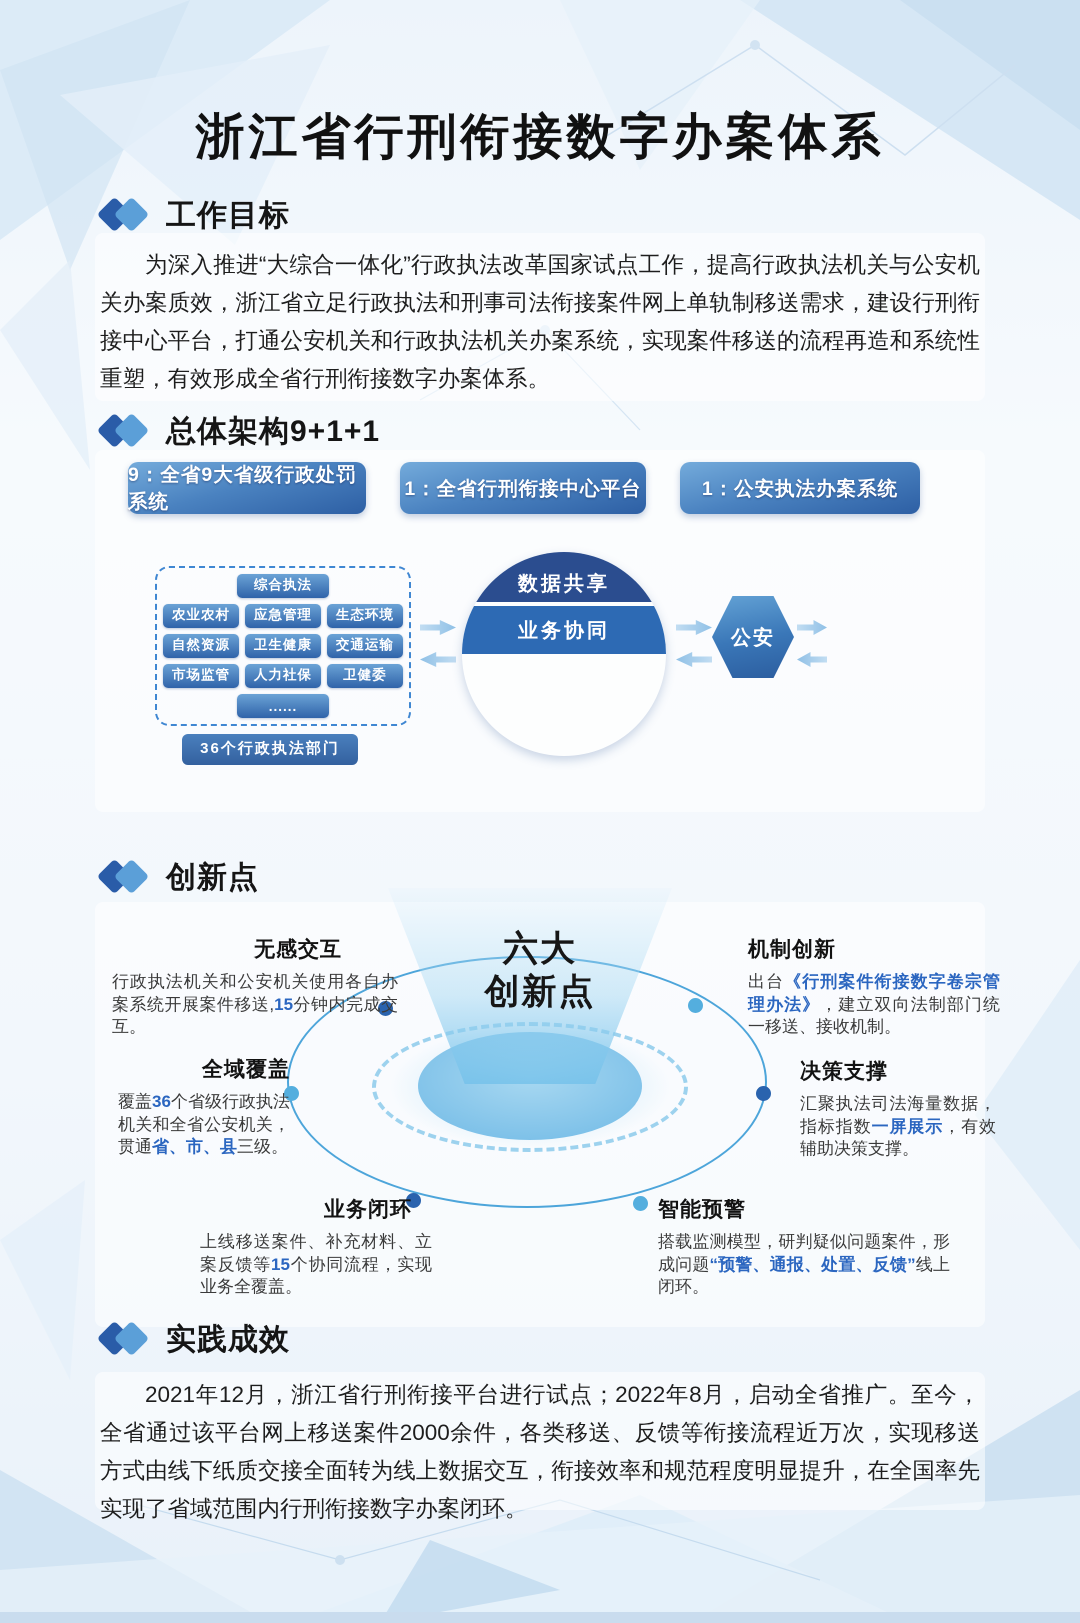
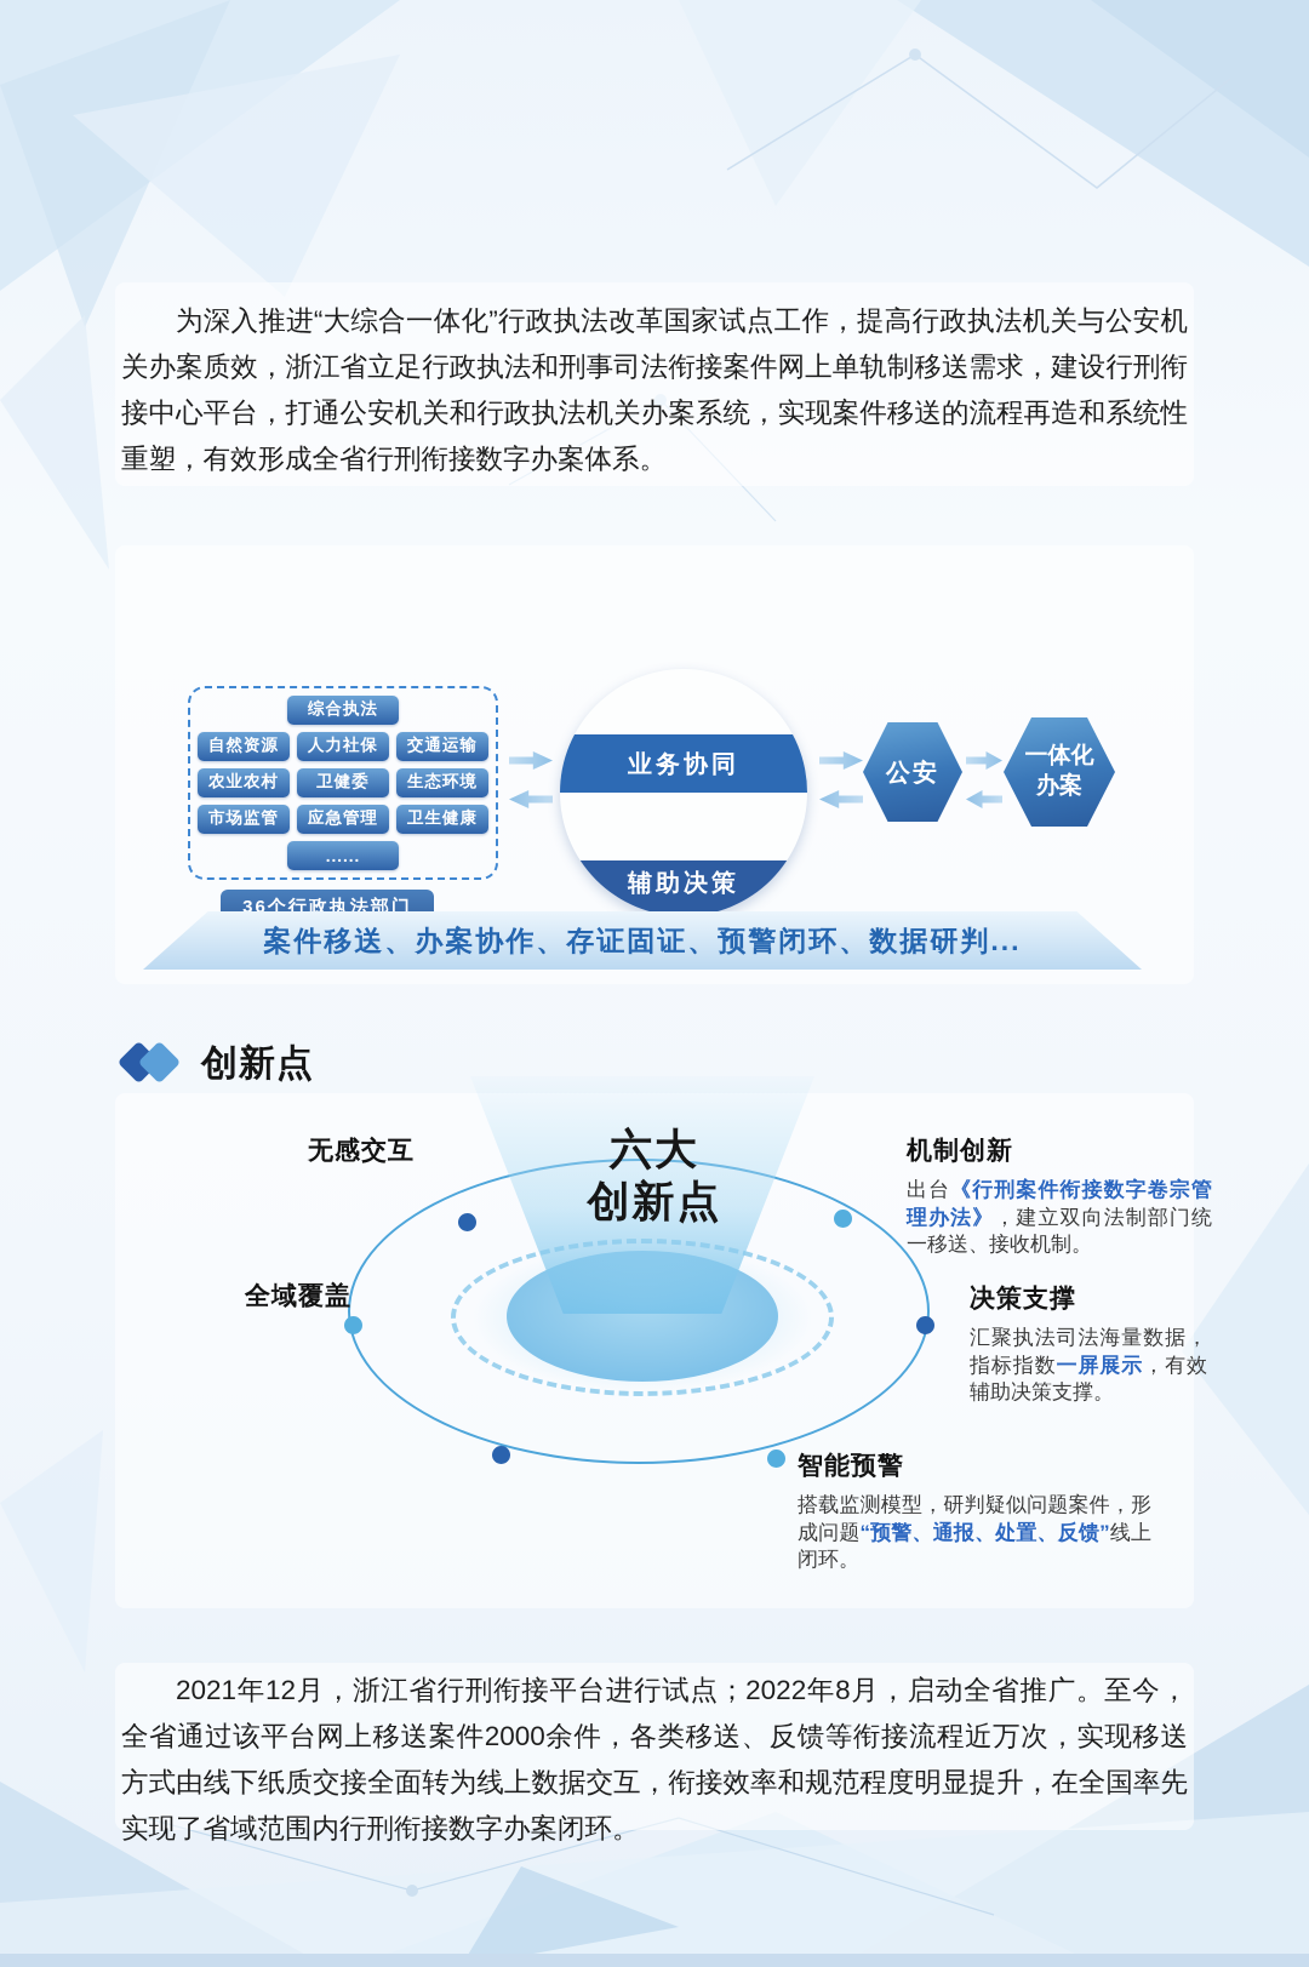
- 浙江省行刑衔接数字办案体系
- 工作目标
  为深入推进“大综合一体化”行政执法改革国家试点工作，提高行政执法机关与公安机关办案质效，浙江省立足行政执法和刑事司法衔接案件网上单轨制移送需求，建设行刑衔接中心平台，打通公安机关和行政执法机关办案系统，实现案件移送的流程再造和系统性重塑，有效形成全省行刑衔接数字办案体系。
- 总体架构9+1+1
- 9：全省9大省级行政处罚系统
- 1：全省行刑衔接中心平台
- 1：公安执法办案系统
  综合执法
- 农业农村
+ 自然资源
- 应急管理
+ 人力社保
- 生态环境
+ 交通运输
- 自然资源
+ 农业农村
- 卫生健康
+ 卫健委
- 交通运输
+ 生态环境
  市场监管
- 人力社保
+ 应急管理
- 卫健委
+ 卫生健康
  ......
  36个行政执法部门
- 数据共享
  业务协同
+ 辅助决策
  公安
+ 一体化
+ 办案
+ 案件移送、办案协作、存证固证、预警闭环、数据研判...
  创新点
  六大
  创新点
  无感交互
- 行政执法机关和公安机关使用各自办案系统开展案件移送,15分钟内完成交互。
  机制创新
  出台《行刑案件衔接数字卷宗管理办法》，建立双向法制部门统一移送、接收机制。
  全域覆盖
- 覆盖36个省级行政执法机关和全省公安机关，贯通省、市、县三级。
  决策支撑
  汇聚执法司法海量数据，指标指数一屏展示，有效辅助决策支撑。
- 业务闭环
- 上线移送案件、补充材料、立案反馈等15个协同流程，实现业务全覆盖。
  智能预警
  搭载监测模型，研判疑似问题案件，形成问题“预警、通报、处置、反馈”线上闭环。
- 实践成效
  2021年12月，浙江省行刑衔接平台进行试点；2022年8月，启动全省推广。至今，全省通过该平台网上移送案件2000余件，各类移送、反馈等衔接流程近万次，实现移送方式由线下纸质交接全面转为线上数据交互，衔接效率和规范程度明显提升，在全国率先实现了省域范围内行刑衔接数字办案闭环。
